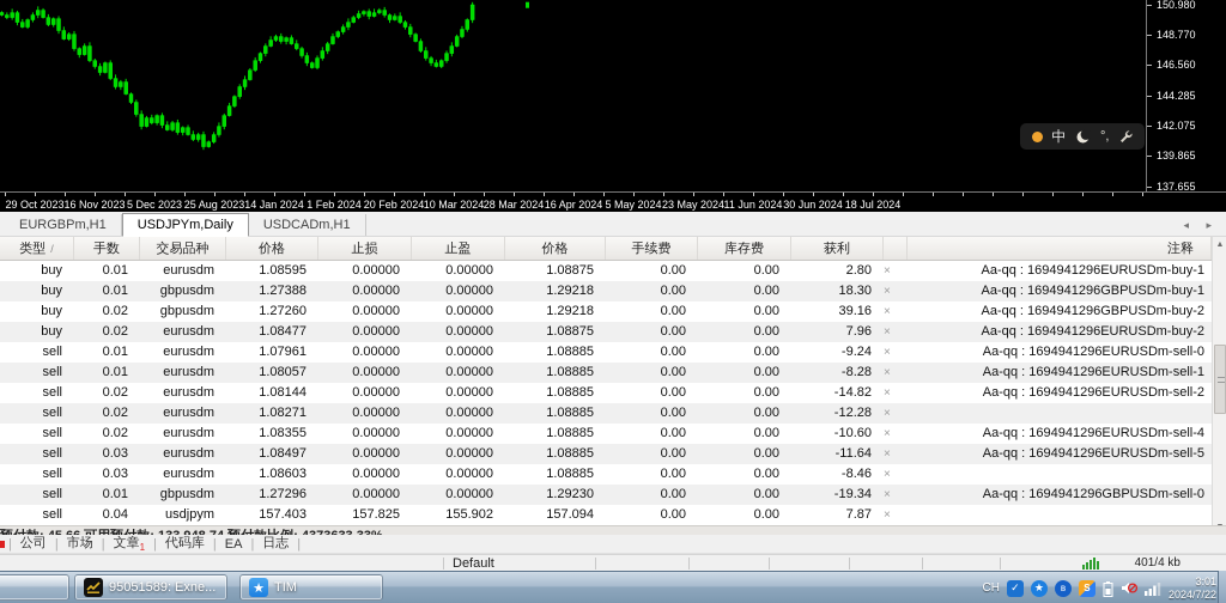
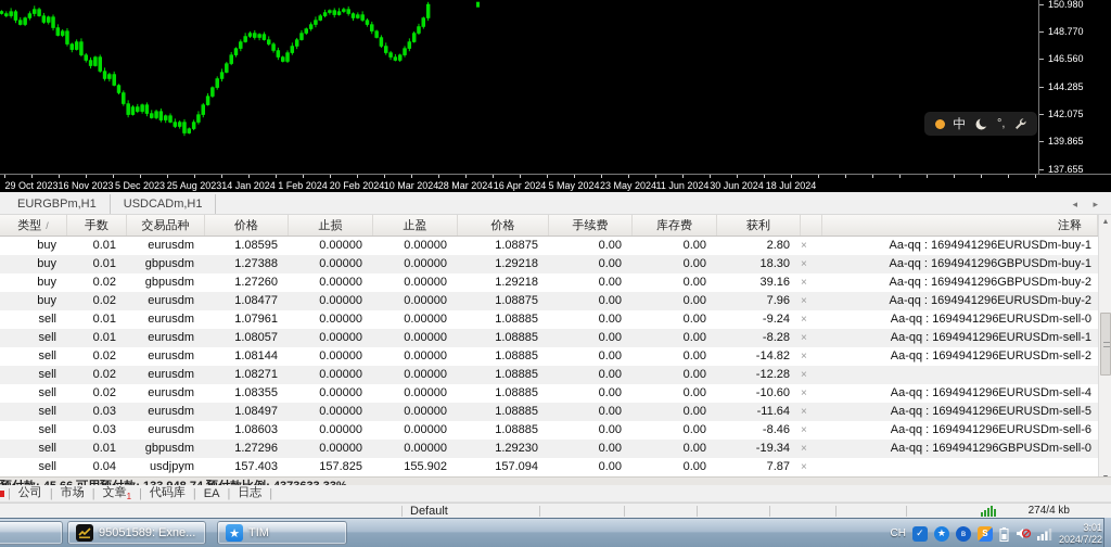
  中
  °,
  150.980
  148.770
  146.560
  144.285
  142.075
  139.865
  137.655
  29 Oct 2023
  16 Nov 2023
  5 Dec 2023
  25 Aug 2023
  14 Jan 2024
  1 Feb 2024
  20 Feb 2024
  10 Mar 2024
  28 Mar 2024
  16 Apr 2024
  5 May 2024
  23 May 2024
  11 Jun 2024
  30 Jun 2024
  18 Jul 2024
  EURGBPm,H1
- USDJPYm,Daily
  USDCADm,H1
  ◂ ▸
  类型 /
  手数
  交易品种
  价格
  止损
  止盈
  价格
  手续费
  库存费
  获利
  注释
  buy
  0.01
  eurusdm
  1.08595
  0.00000
  0.00000
  1.08875
  0.00
  0.00
  2.80
  ×
  Aa-qq : 1694941296EURUSDm-buy-1
  buy
  0.01
  gbpusdm
  1.27388
  0.00000
  0.00000
  1.29218
  0.00
  0.00
  18.30
  ×
  Aa-qq : 1694941296GBPUSDm-buy-1
  buy
  0.02
  gbpusdm
  1.27260
  0.00000
  0.00000
  1.29218
  0.00
  0.00
  39.16
  ×
  Aa-qq : 1694941296GBPUSDm-buy-2
  buy
  0.02
  eurusdm
  1.08477
  0.00000
  0.00000
  1.08875
  0.00
  0.00
  7.96
  ×
  Aa-qq : 1694941296EURUSDm-buy-2
  sell
  0.01
  eurusdm
  1.07961
  0.00000
  0.00000
  1.08885
  0.00
  0.00
  -9.24
  ×
  Aa-qq : 1694941296EURUSDm-sell-0
  sell
  0.01
  eurusdm
  1.08057
  0.00000
  0.00000
  1.08885
  0.00
  0.00
  -8.28
  ×
  Aa-qq : 1694941296EURUSDm-sell-1
  sell
  0.02
  eurusdm
  1.08144
  0.00000
  0.00000
  1.08885
  0.00
  0.00
  -14.82
  ×
  Aa-qq : 1694941296EURUSDm-sell-2
  sell
  0.02
  eurusdm
  1.08271
  0.00000
  0.00000
  1.08885
  0.00
  0.00
  -12.28
  ×
  sell
  0.02
  eurusdm
  1.08355
  0.00000
  0.00000
  1.08885
  0.00
  0.00
  -10.60
  ×
  Aa-qq : 1694941296EURUSDm-sell-4
  sell
  0.03
  eurusdm
  1.08497
  0.00000
  0.00000
  1.08885
  0.00
  0.00
  -11.64
  ×
  Aa-qq : 1694941296EURUSDm-sell-5
  sell
  0.03
  eurusdm
  1.08603
  0.00000
  0.00000
  1.08885
  0.00
  0.00
  -8.46
  ×
+ Aa-qq : 1694941296EURUSDm-sell-6
  sell
  0.01
  gbpusdm
  1.27296
  0.00000
  0.00000
  1.29230
  0.00
  0.00
  -19.34
  ×
  Aa-qq : 1694941296GBPUSDm-sell-0
  sell
  0.04
  usdjpym
  157.403
  157.825
  155.902
  157.094
  0.00
  0.00
  7.87
  ×
  |
  公司
  |
  市场
  |
  文章1
  |
  代码库
  |
  EA
  |
  日志
  |
  Default
- 401/4 kb
+ 274/4 kb
  95051589: Exne...
  ★
  TIM
  CH
  ✓
  ★
  ʙ
  S
  3:01
  2024/7/22
